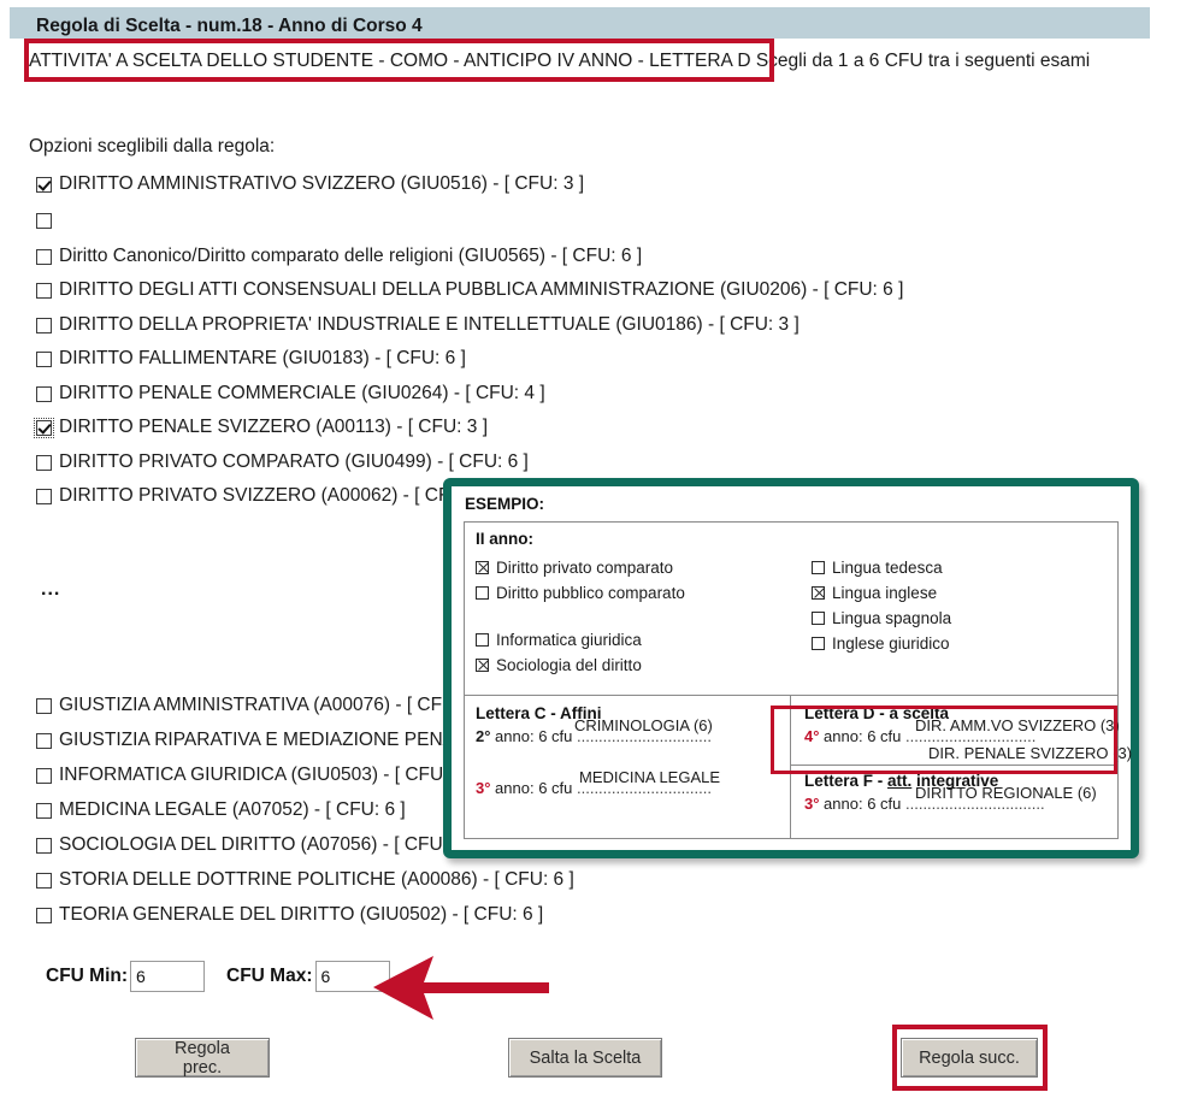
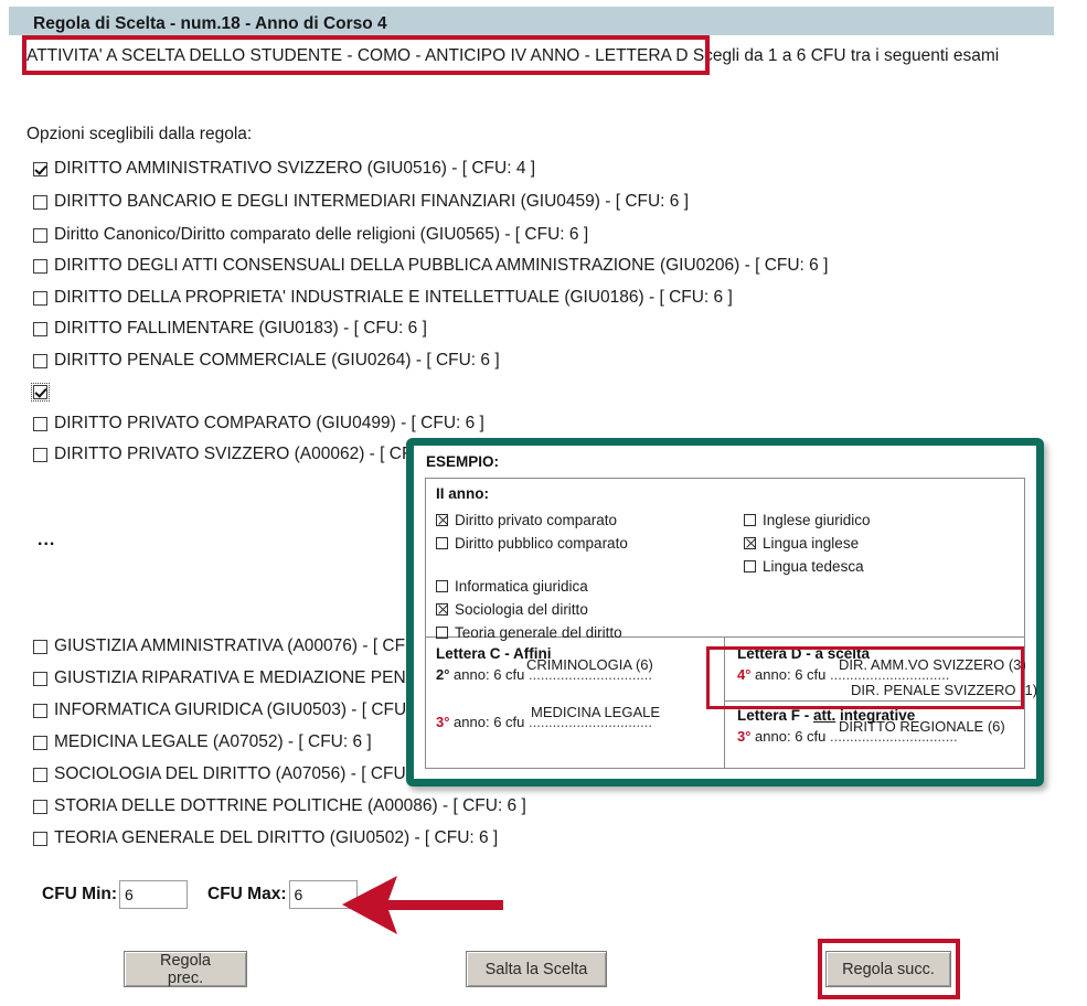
  Regola di Scelta - num.18 - Anno di Corso 4
  ATTIVITA' A SCELTA DELLO STUDENTE - COMO - ANTICIPO IV ANNO - LETTERA D Scegli da 1 a 6 CFU tra i seguenti esami
  Opzioni sceglibili dalla regola:
- DIRITTO AMMINISTRATIVO SVIZZERO (GIU0516) - [ CFU: 3 ]
+ DIRITTO AMMINISTRATIVO SVIZZERO (GIU0516) - [ CFU: 4 ]
+ DIRITTO BANCARIO E DEGLI INTERMEDIARI FINANZIARI (GIU0459) - [ CFU: 6 ]
  Diritto Canonico/Diritto comparato delle religioni (GIU0565) - [ CFU: 6 ]
  DIRITTO DEGLI ATTI CONSENSUALI DELLA PUBBLICA AMMINISTRAZIONE (GIU0206) - [ CFU: 6 ]
- DIRITTO DELLA PROPRIETA' INDUSTRIALE E INTELLETTUALE (GIU0186) - [ CFU: 3 ]
+ DIRITTO DELLA PROPRIETA' INDUSTRIALE E INTELLETTUALE (GIU0186) - [ CFU: 6 ]
  DIRITTO FALLIMENTARE (GIU0183) - [ CFU: 6 ]
- DIRITTO PENALE COMMERCIALE (GIU0264) - [ CFU: 4 ]
+ DIRITTO PENALE COMMERCIALE (GIU0264) - [ CFU: 6 ]
- DIRITTO PENALE SVIZZERO (A00113) - [ CFU: 3 ]
  DIRITTO PRIVATO COMPARATO (GIU0499) - [ CFU: 6 ]
  DIRITTO PRIVATO SVIZZERO (A00062) - [ C
  GIUSTIZIA AMMINISTRATIVA (A00076) - [ CF
  INFORMATICA GIURIDICA (GIU0503) - [ CFU
  MEDICINA LEGALE (A07052) - [ CFU: 6 ]
  SOCIOLOGIA DEL DIRITTO (A07056) - [ CFU
  STORIA DELLE DOTTRINE POLITICHE (A00086) - [ CFU: 6 ]
  TEORIA GENERALE DEL DIRITTO (GIU0502) - [ CFU: 6 ]
  ...
  ESEMPIO:
  II anno:
  Diritto privato comparato
  Diritto pubblico comparato
  Informatica giuridica
  Sociologia del diritto
+ Teoria generale del diritto
- Lingua tedesca
+ Inglese giuridico
  Lingua inglese
- Lingua spagnola
- Inglese giuridico
+ Lingua tedesca
  Lettera C - Affini
  2° anno: 6 cfu ...............................
  CRIMINOLOGIA (6)
  3° anno: 6 cfu ...............................
  MEDICINA LEGALE
  Lettera D - a scelta
  4° anno: 6 cfu ..............................
  DIR. AMM.VO SVIZZERO (3)
- DIR. PENALE SVIZZERO (3)
+ DIR. PENALE SVIZZERO (1)
  Lettera F - att. integrative
  3° anno: 6 cfu ................................
  DIRITTO REGIONALE (6)
  CFU Min:
  6
  CFU Max:
  6
  Regola prec.
  Salta la Scelta
  Regola succ.
